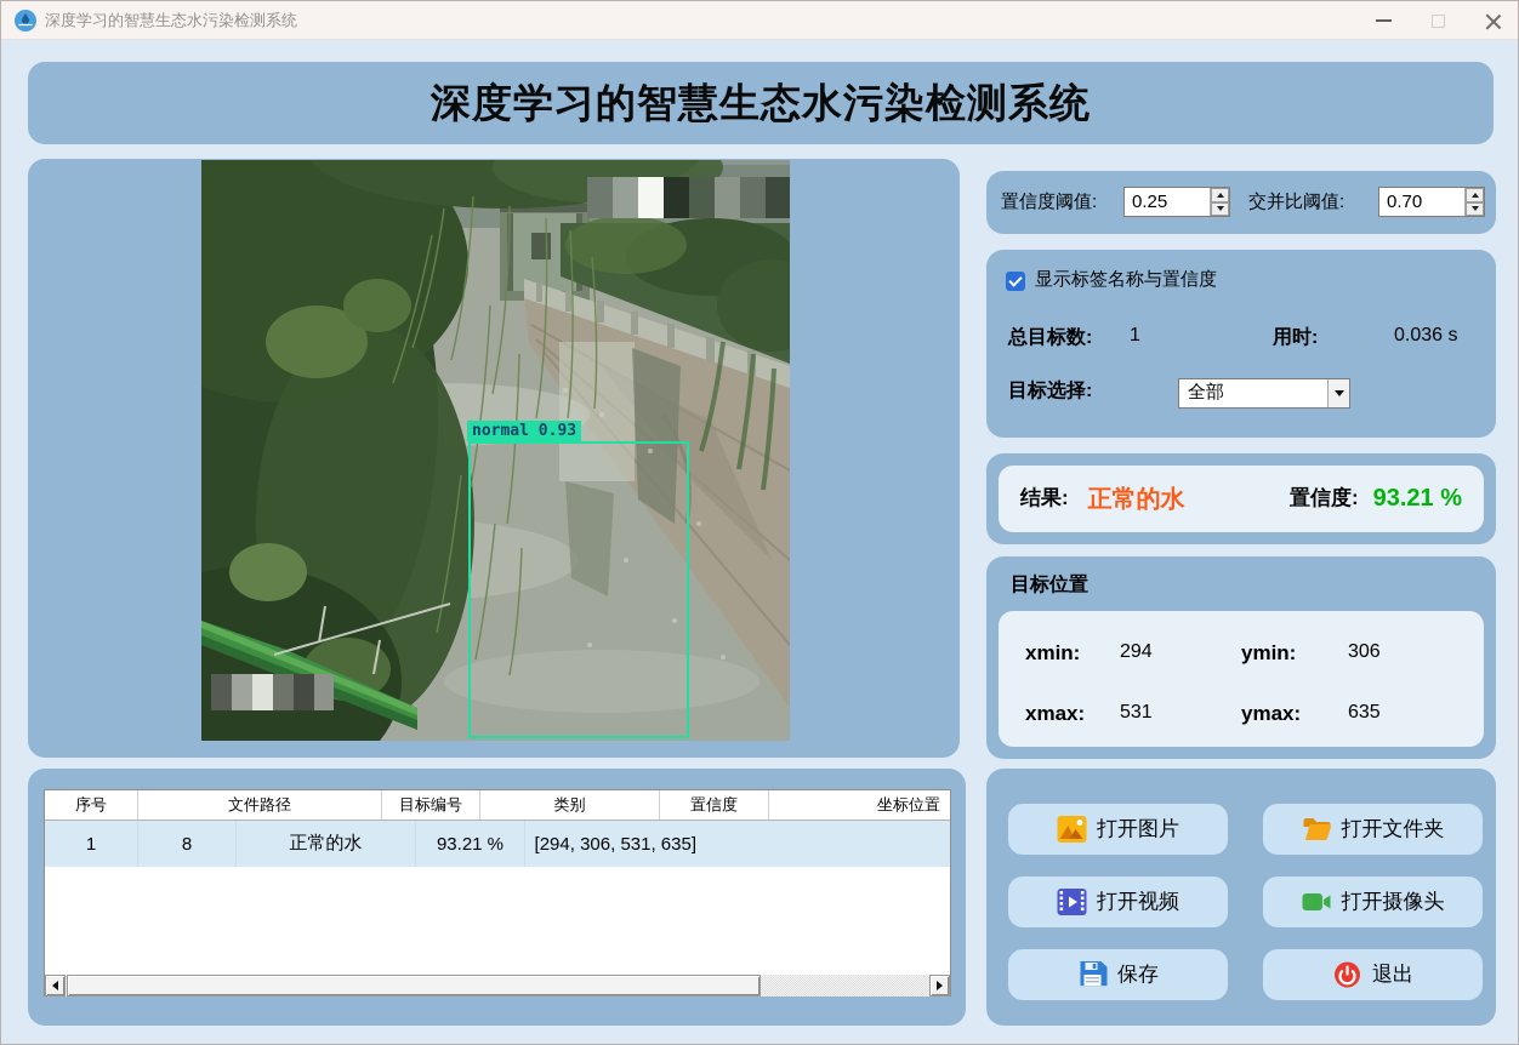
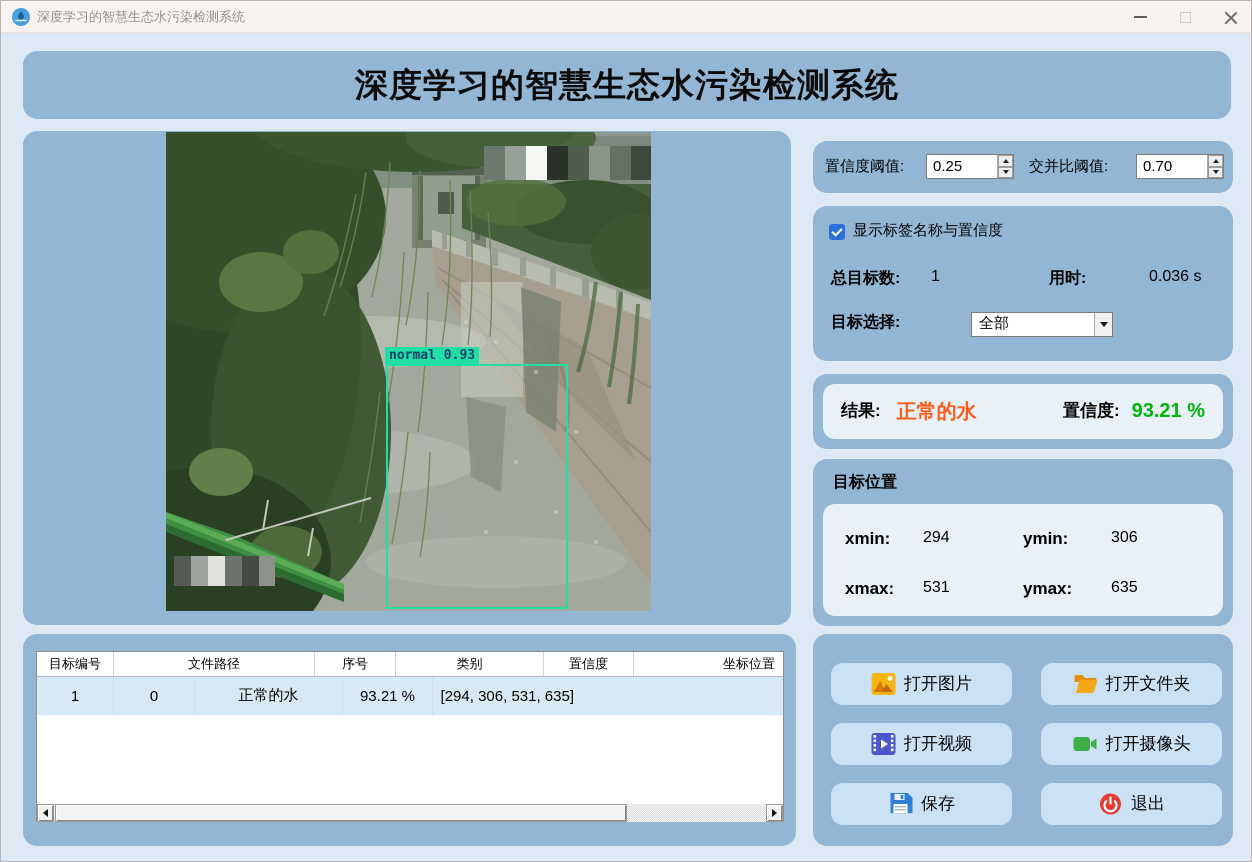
  深度学习的智慧生态水污染检测系统
  深度学习的智慧生态水污染检测系统
  normal 0.93
  置信度阈值:
  0.25
  交并比阈值:
  0.70
  显示标签名称与置信度
  总目标数:
  1
  用时:
  0.036 s
  目标选择:
  全部
  结果:
  正常的水
  置信度:
  93.21 %
  目标位置
  xmin:
  294
  ymin:
  306
  xmax:
  531
  ymax:
  635
  打开图片
  打开文件夹
  打开视频
  打开摄像头
  保存
  退出
- 序号
+ 目标编号
  文件路径
- 目标编号
+ 序号
  类别
  置信度
  坐标位置
  1
- 8
+ 0
  正常的水
  93.21 %
  [294, 306, 531, 635]
